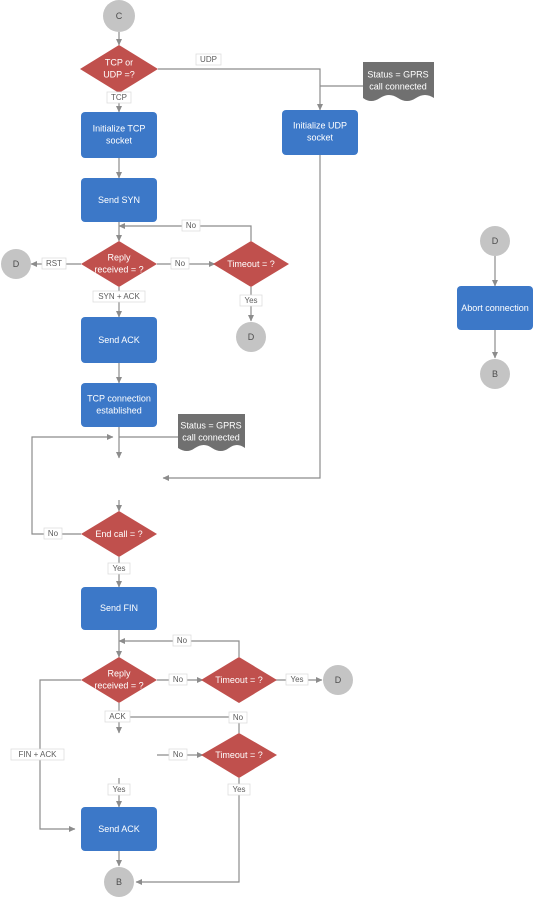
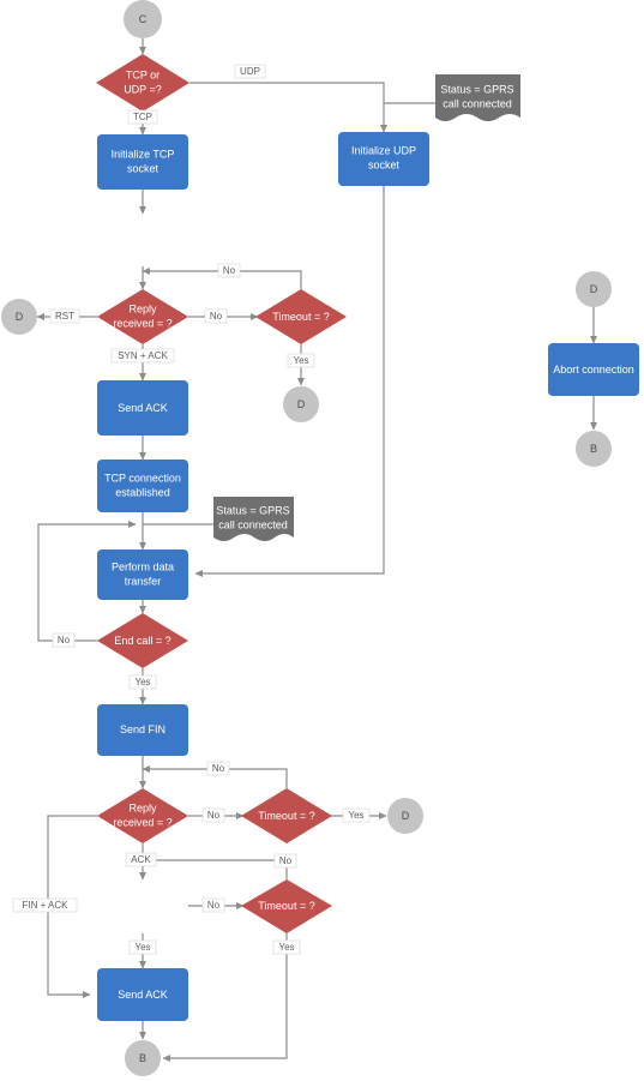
  C
  TCP or
  UDP =?
  Initialize TCP
  socket
  Initialize UDP
  socket
  Status = GPRS
  call connected
- Send SYN
  Reply
  received = ?
  Timeout = ?
  D
  D
  Send ACK
  TCP connection
  established
  Status = GPRS
  call connected
+ Perform data
+ transfer
  End call = ?
  Send FIN
  Reply
  received = ?
  Timeout = ?
  D
  Timeout = ?
  Send ACK
  B
  D
  Abort connection
  B
  UDP
  TCP
  No
  RST
  No
  SYN + ACK
  Yes
  No
  Yes
  No
  No
  Yes
  ACK
  No
  FIN + ACK
  No
  Yes
  Yes
